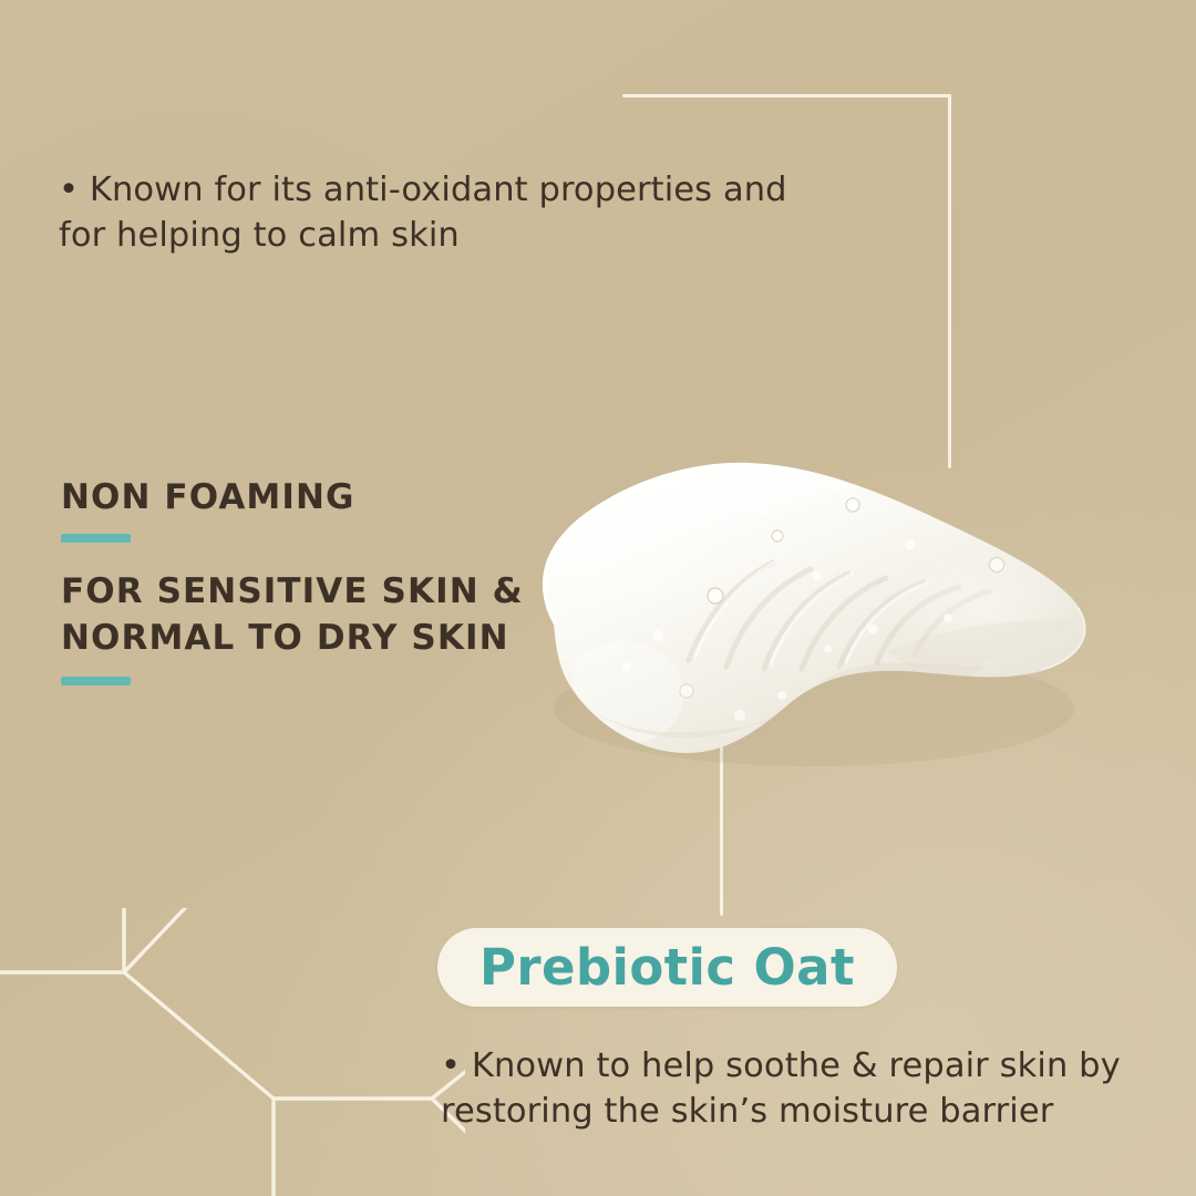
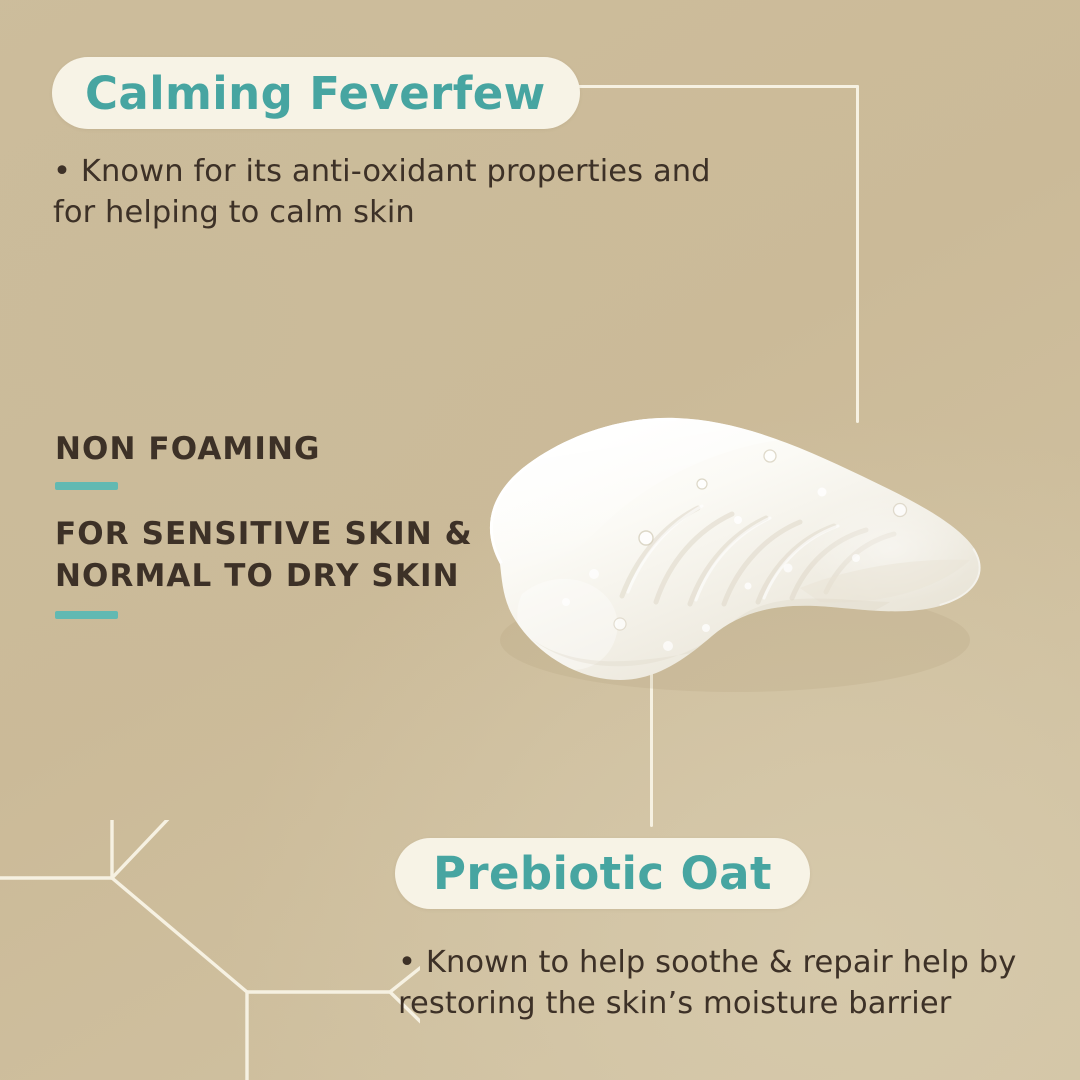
+ Calming Feverfew
  • Known for its anti-oxidant properties and for helping to calm skin
  NON FOAMING
  FOR SENSITIVE SKIN &
  NORMAL TO DRY SKIN
  Prebiotic Oat
- • Known to help soothe & repair skin by restoring the skin’s moisture barrier
+ • Known to help soothe & repair help by restoring the skin’s moisture barrier
